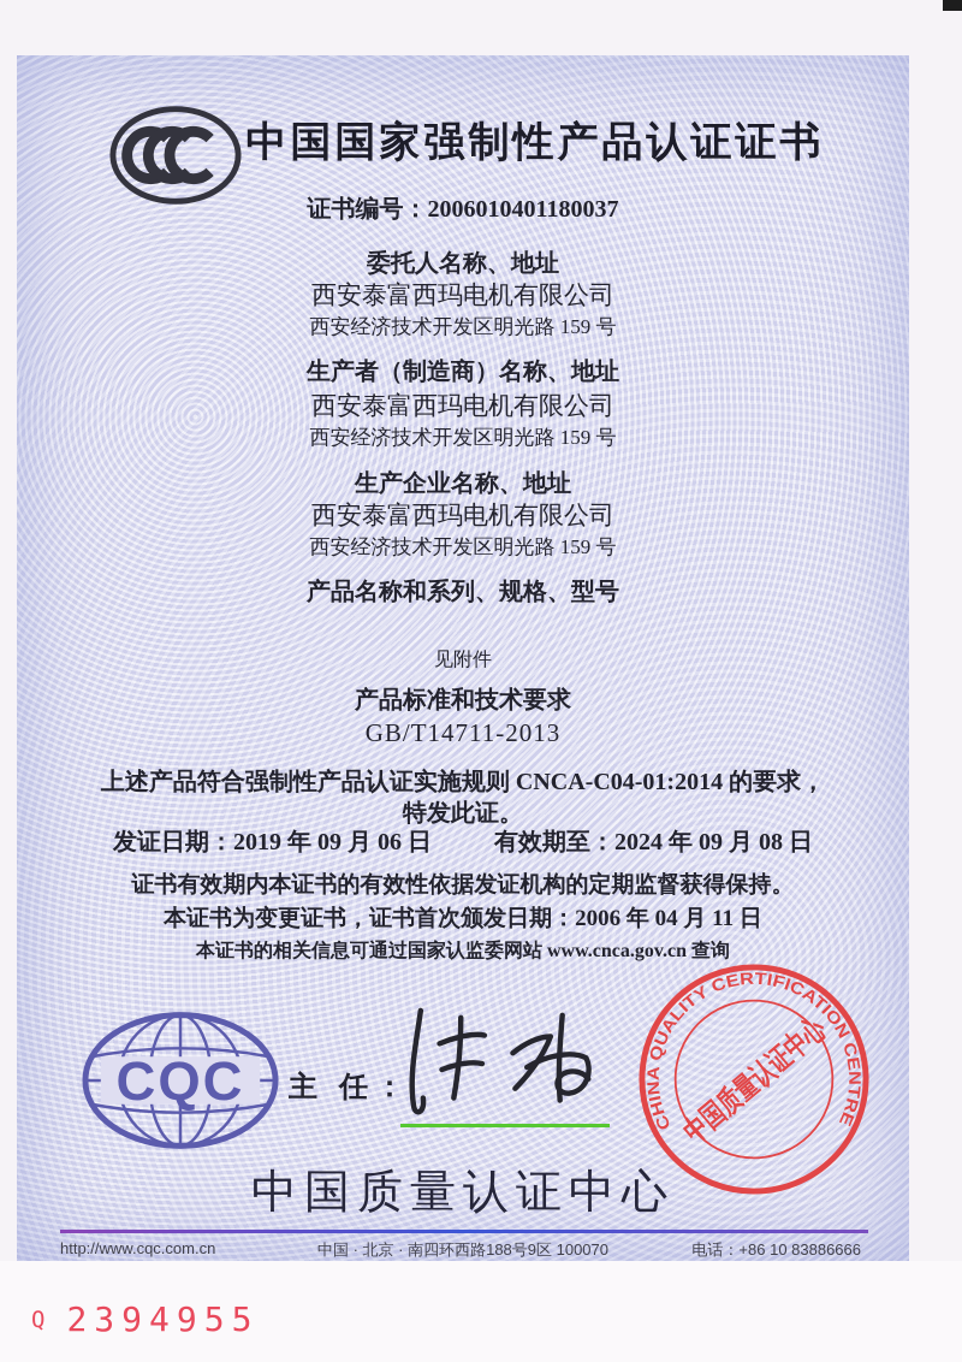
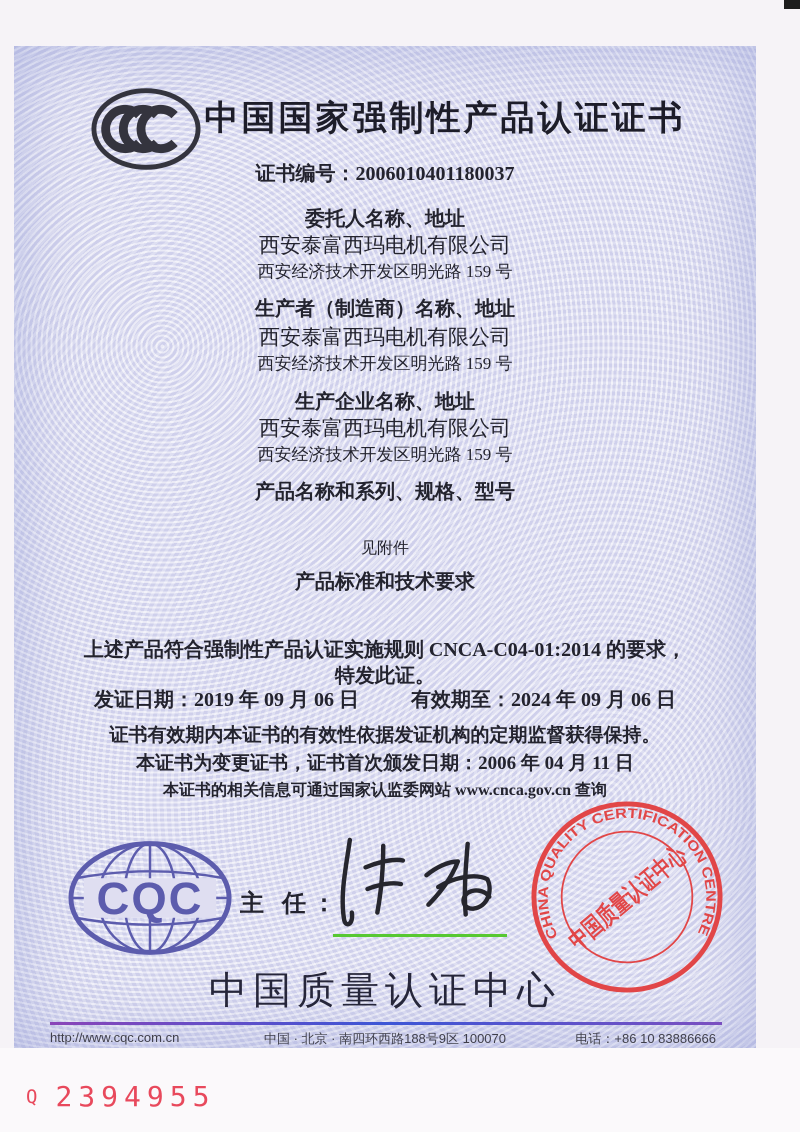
  中国国家强制性产品认证证书
  证书编号：2006010401180037
  委托人名称、地址
  西安泰富西玛电机有限公司
  西安经济技术开发区明光路 159 号
  生产者（制造商）名称、地址
  西安泰富西玛电机有限公司
  西安经济技术开发区明光路 159 号
  生产企业名称、地址
  西安泰富西玛电机有限公司
  西安经济技术开发区明光路 159 号
  产品名称和系列、规格、型号
  见附件
  产品标准和技术要求
- GB/T14711-2013
  上述产品符合强制性产品认证实施规则 CNCA-C04-01:2014 的要求，
  特发此证。
- 发证日期：2019 年 09 月 06 日 有效期至：2024 年 09 月 08 日
+ 发证日期：2019 年 09 月 06 日 有效期至：2024 年 09 月 06 日
  证书有效期内本证书的有效性依据发证机构的定期监督获得保持。
  本证书为变更证书，证书首次颁发日期：2006 年 04 月 11 日
  本证书的相关信息可通过国家认监委网站 www.cnca.gov.cn 查询
  CQC
  主 任：
  中国质量认证中心
  http://www.cqc.com.cn
  中国 · 北京 · 南四环西路188号9区 100070
  电话：+86 10 83886666
  Q 2394955
